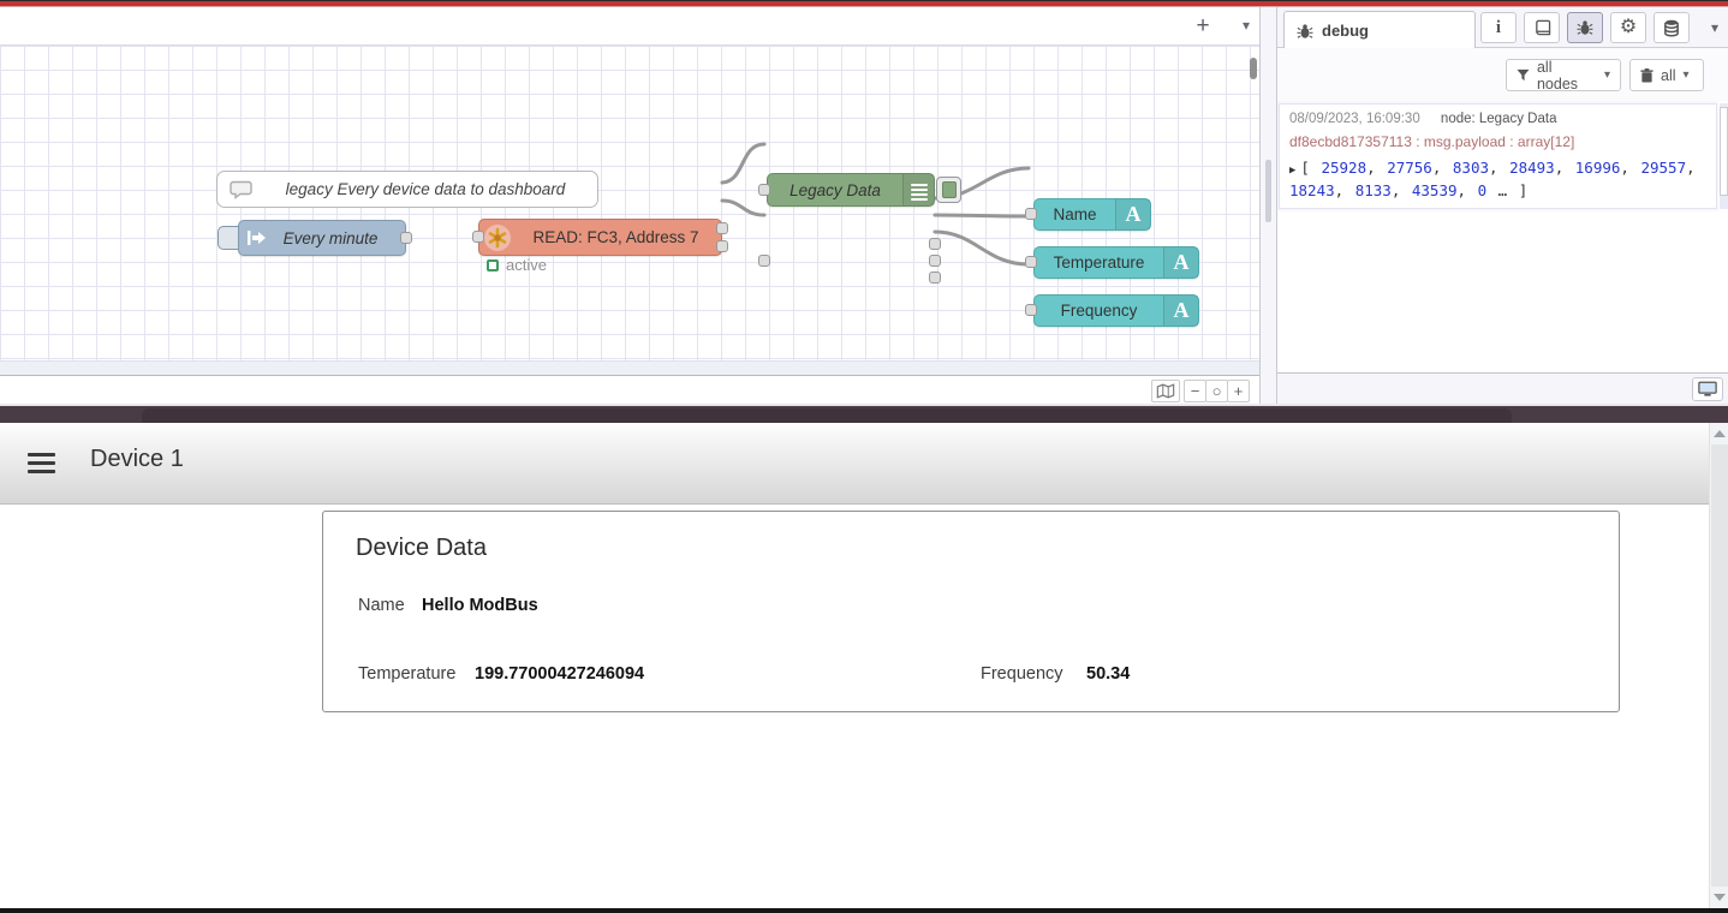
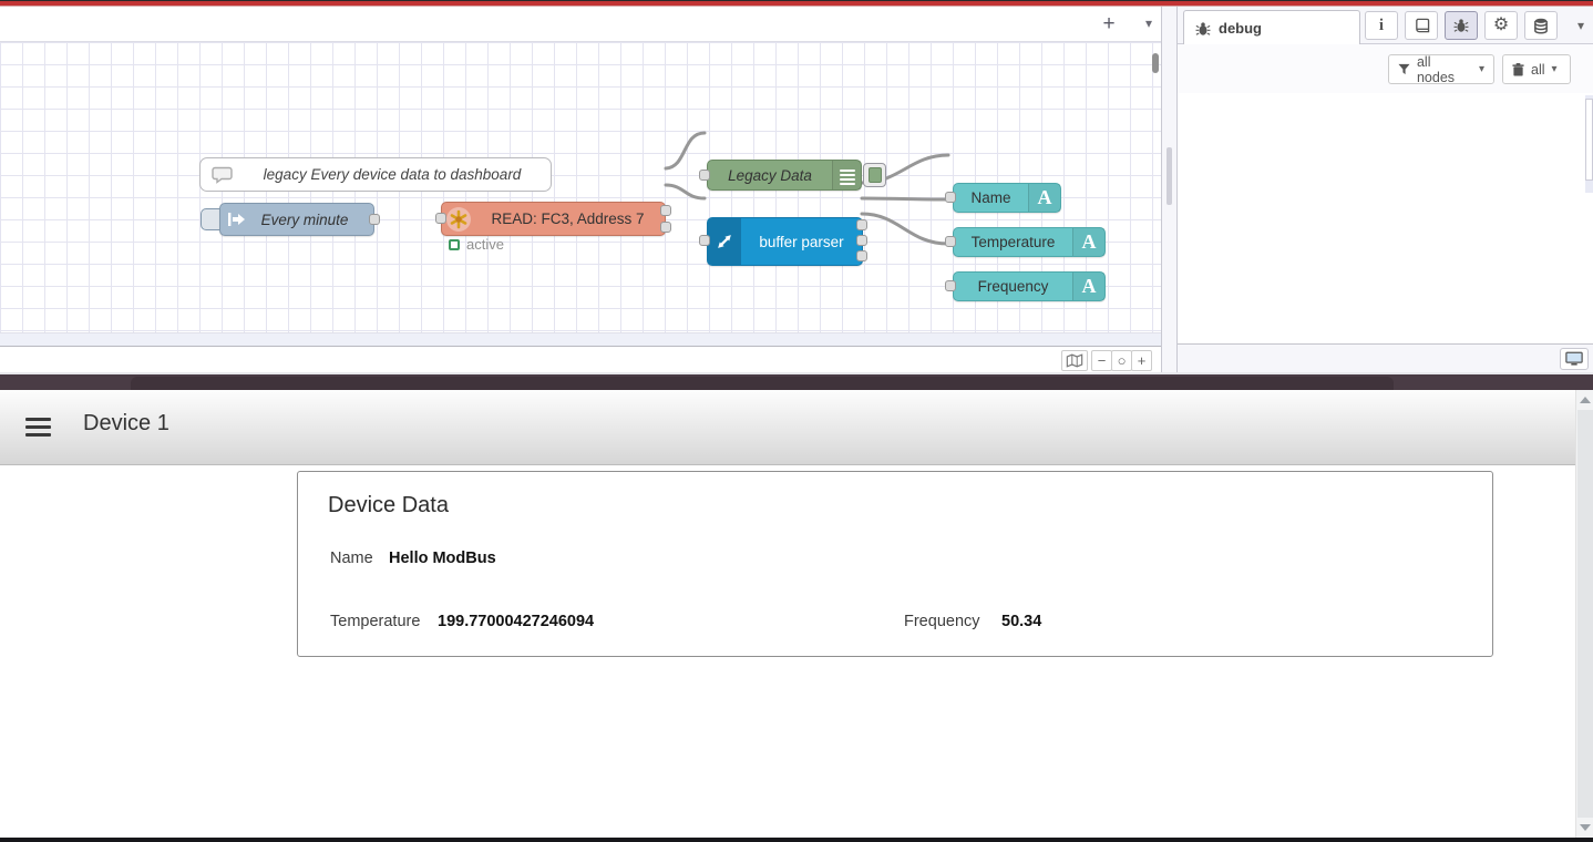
  +
  ▾
  legacy Every device data to dashboard
  Every minute
  READ: FC3, Address 7
  active
  Legacy Data
+ buffer parser
  Name
  A
  Temperature
  A
  Frequency
  A
  −
  ○
  +
  debug
  i
  ⚙
  ▾
  all nodes
  ▾
  all
  ▾
- 08/09/2023, 16:09:30 node: Legacy Data
- df8ecbd817357113 : msg.payload : array[12]
- ▶ [ 25928, 27756, 8303, 28493, 16996, 29557, 18243, 8133, 43539, 0 … ]
  Device 1
  Device Data
  Name
  Hello ModBus
  Temperature
  199.77000427246094
  Frequency
  50.34
